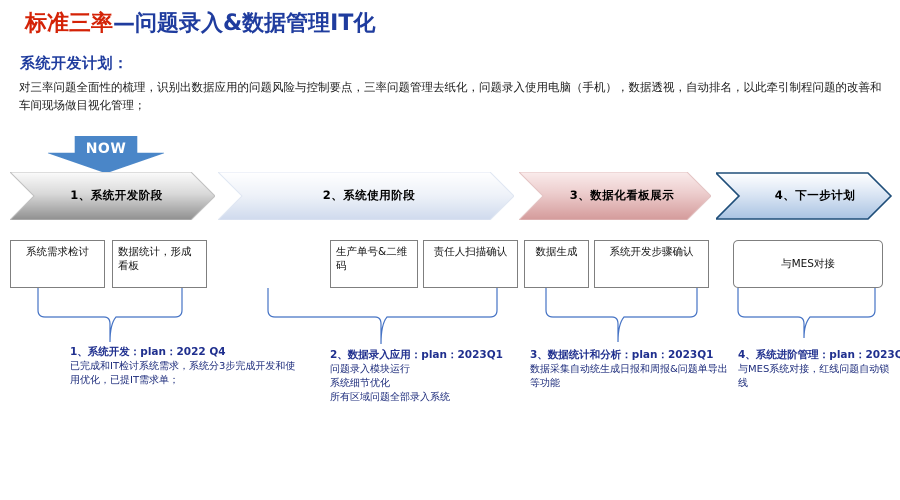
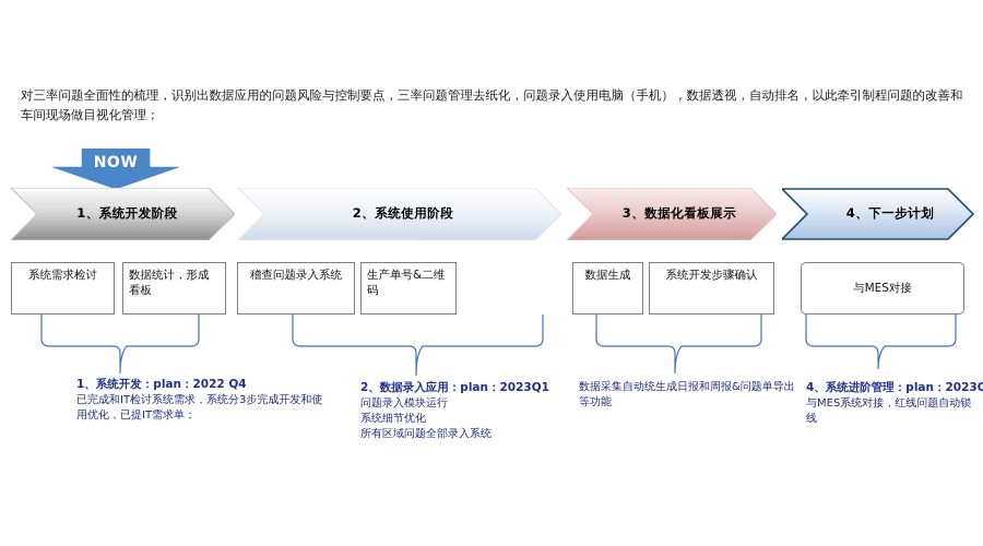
- 标准三率—问题录入&数据管理IT化
- 系统开发计划：
  对三率问题全面性的梳理，识别出数据应用的问题风险与控制要点，三率问题管理去纸化，问题录入使用电脑（手机），数据透视，自动排名，以此牵引制程问题的改善和车间现场做目视化管理；
  NOW
  1、系统开发阶段
  2、系统使用阶段
  3、数据化看板展示
  4、下一步计划
  系统需求检讨
  数据统计，形成看板
+ 稽查问题录入系统
  生产单号&二维码
- 责任人扫描确认
  数据生成
  系统开发步骤确认
  与MES对接
  1、系统开发：plan：2022 Q4
  已完成和IT检讨系统需求，系统分3步完成开发和使用优化，已提IT需求单；
  2、数据录入应用：plan：2023Q1
  问题录入模块运行
  系统细节优化
  所有区域问题全部录入系统
- 3、数据统计和分析：plan：2023Q1
  数据采集自动统生成日报和周报&问题单导出等功能
  4、系统进阶管理：plan：2023Q
  与MES系统对接，红线问题自动锁线
